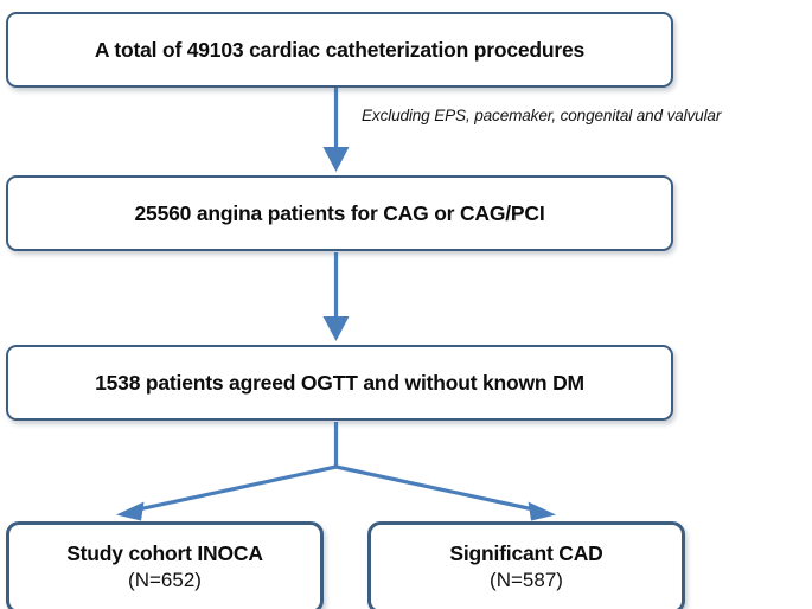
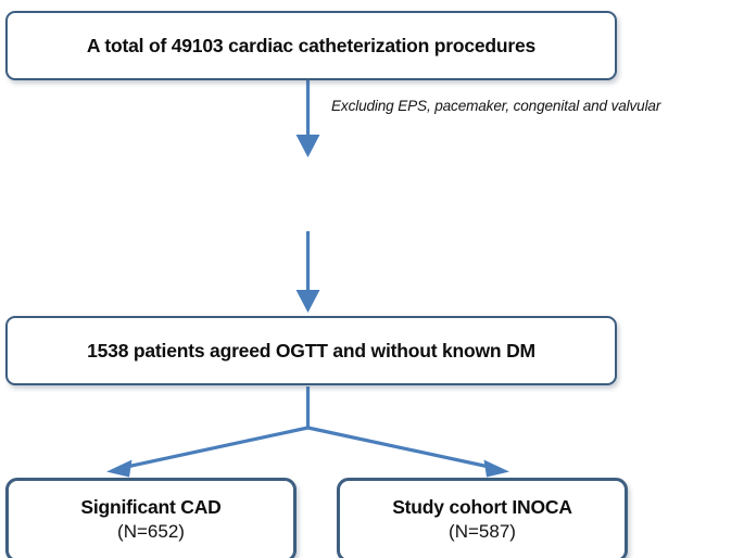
  A total of 49103 cardiac catheterization procedures
  Excluding EPS, pacemaker, congenital and valvular
- 25560 angina patients for CAG or CAG/PCI
  1538 patients agreed OGTT and without known DM
- Study cohort INOCA
+ Significant CAD
  (N=652)
- Significant CAD
+ Study cohort INOCA
  (N=587)
